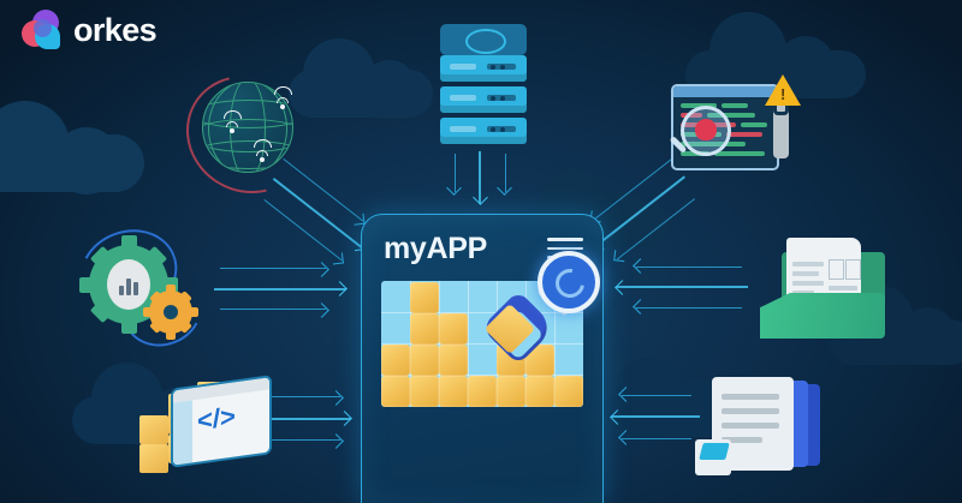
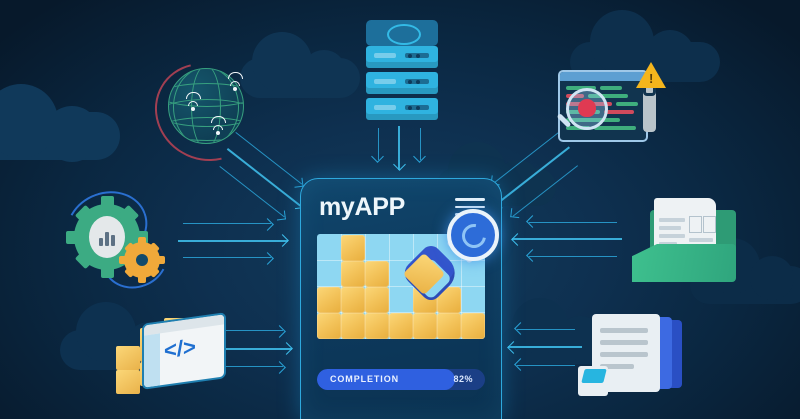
- orkes
  !
  myAPP
+ COMPLETION
+ 82%
